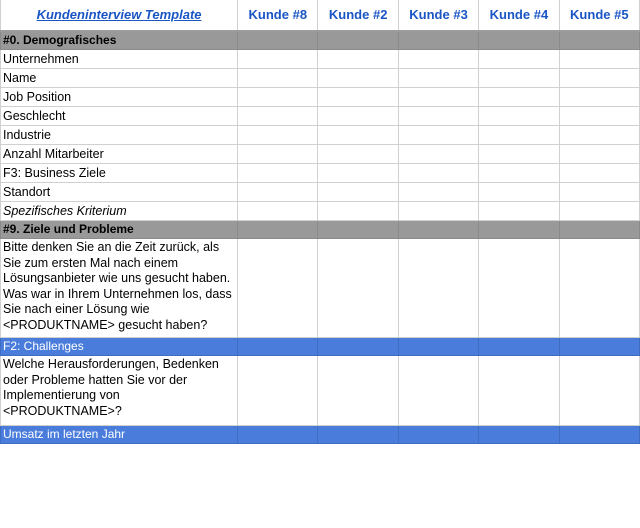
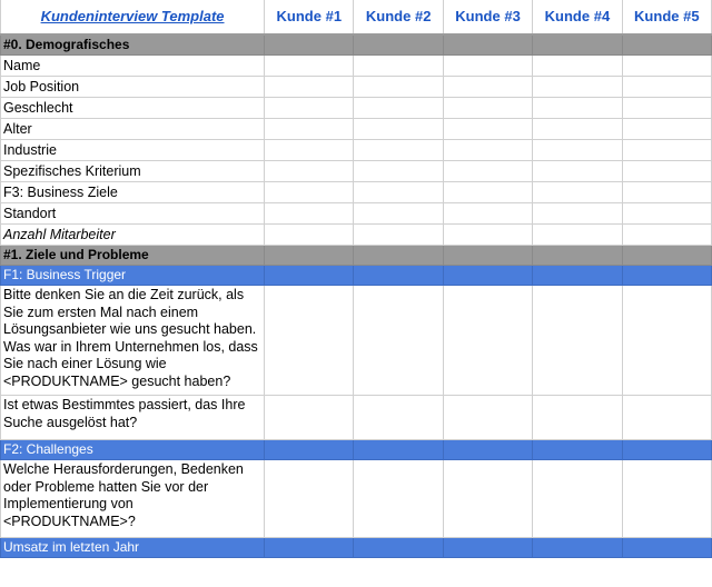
- Kundeninterview Template	Kunde #8	Kunde #2	Kunde #3	Kunde #4	Kunde #5
+ Kundeninterview Template	Kunde #1	Kunde #2	Kunde #3	Kunde #4	Kunde #5
  #0. Demografisches
- Unternehmen
  Name
  Job Position
  Geschlecht
+ Alter
  Industrie
- Anzahl Mitarbeiter
+ Spezifisches Kriterium
  F3: Business Ziele
  Standort
- Spezifisches Kriterium
+ Anzahl Mitarbeiter
- #9. Ziele und Probleme
+ #1. Ziele und Probleme
+ F1: Business Trigger
  Bitte denken Sie an die Zeit zurück, als Sie zum ersten Mal nach einem Lösungsanbieter wie uns gesucht haben. Was war in Ihrem Unternehmen los, dass Sie nach einer Lösung wie <PRODUKTNAME> gesucht haben?
+ Ist etwas Bestimmtes passiert, das Ihre Suche ausgelöst hat?
  F2: Challenges
  Welche Herausforderungen, Bedenken oder Probleme hatten Sie vor der Implementierung von <PRODUKTNAME>?
  Umsatz im letzten Jahr
